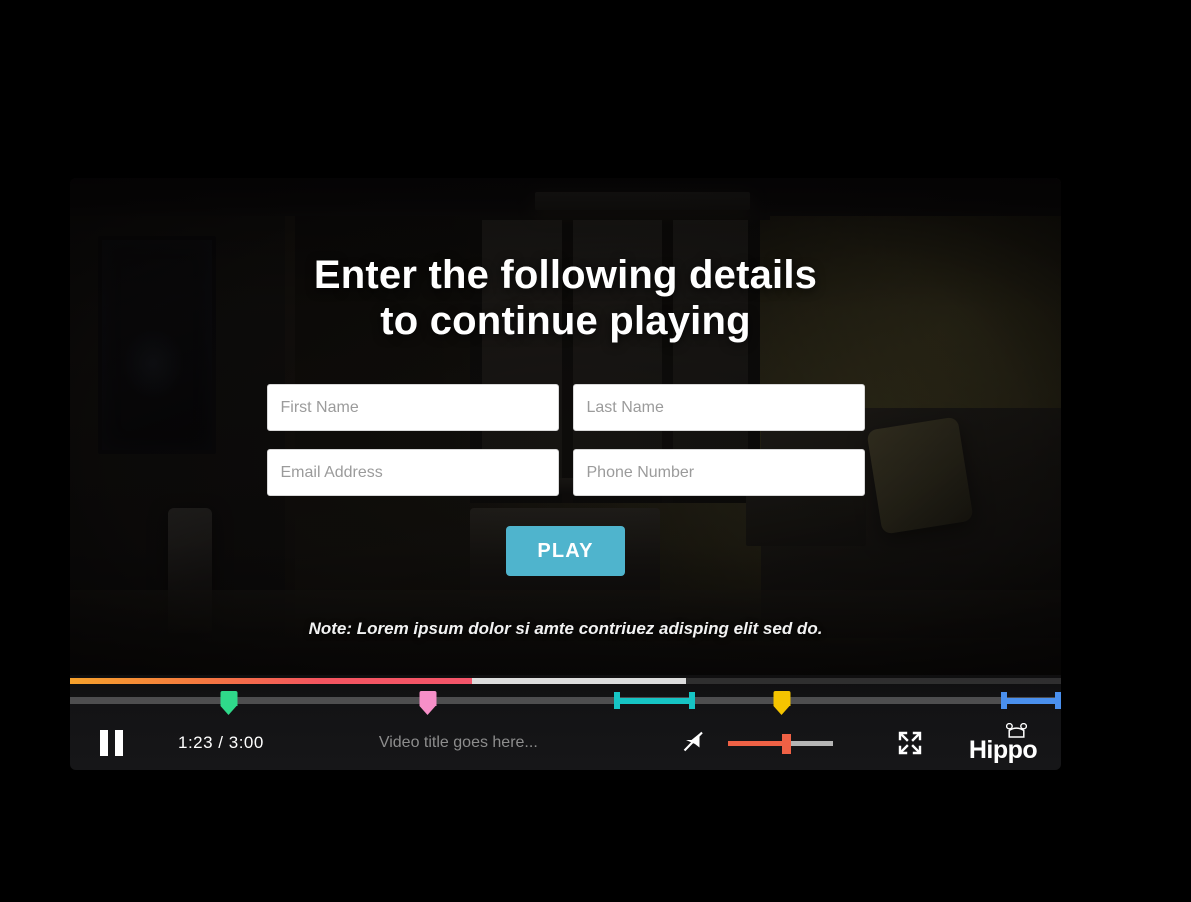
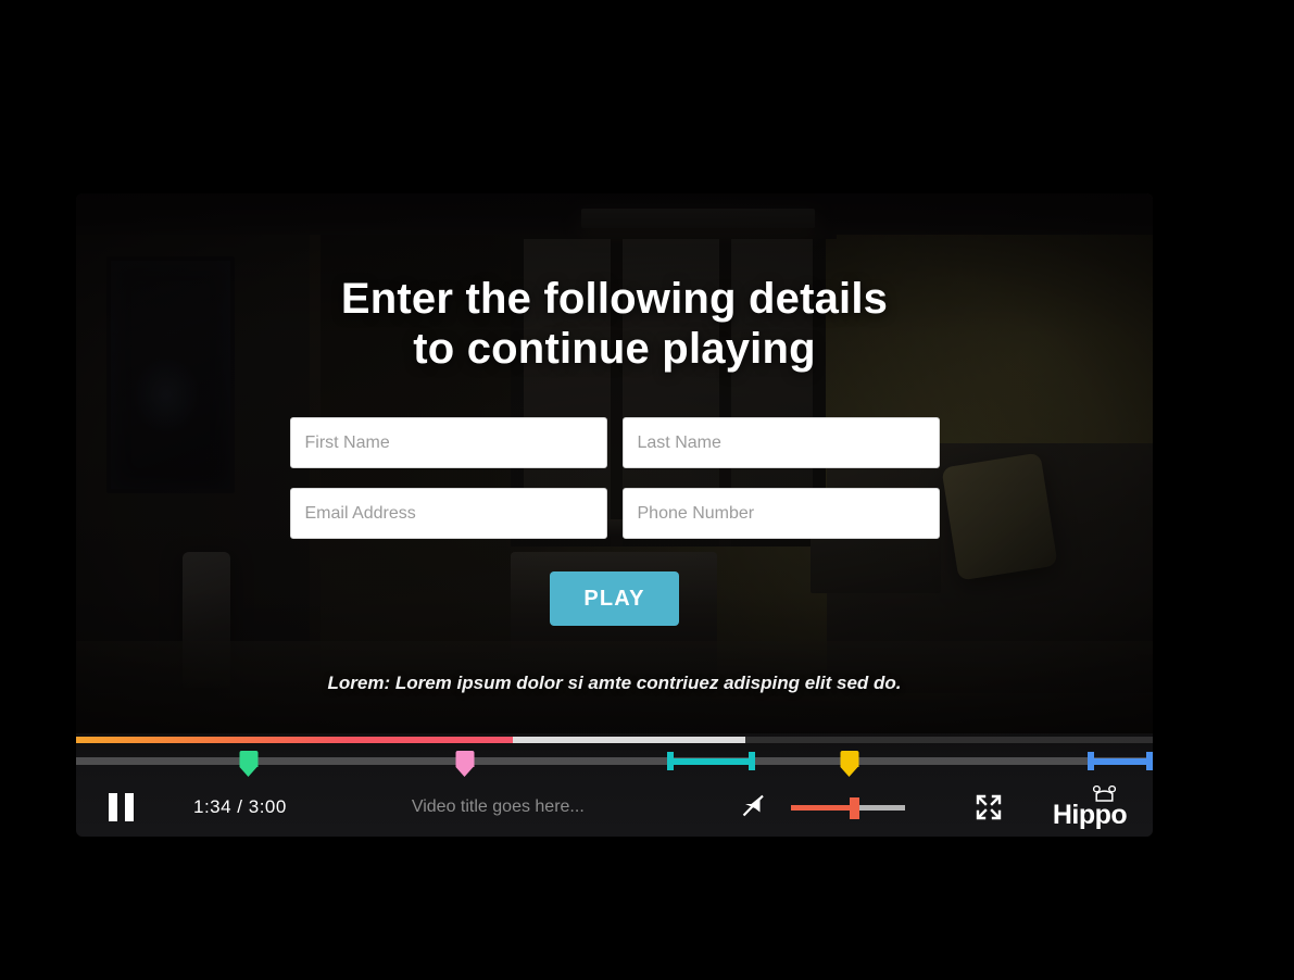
  Enter the following details
  to continue playing
  First Name
  Last Name
  Email Address
  Phone Number
  PLAY
- Note: Lorem ipsum dolor si amte contriuez adisping elit sed do.
+ Lorem: Lorem ipsum dolor si amte contriuez adisping elit sed do.
- 1:23 / 3:00
+ 1:34 / 3:00
  Video title goes here...
  Hippo
